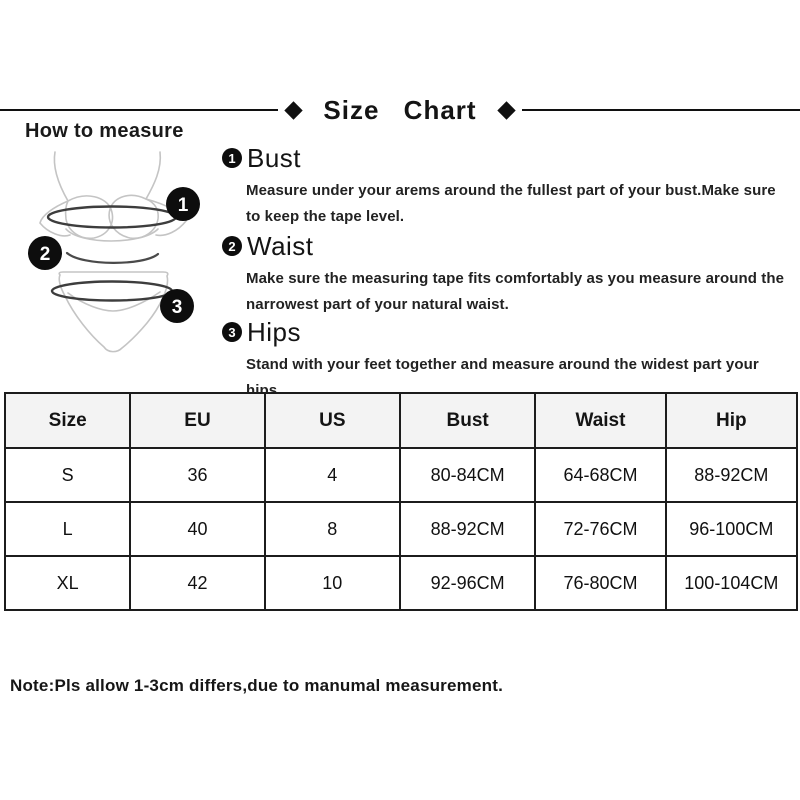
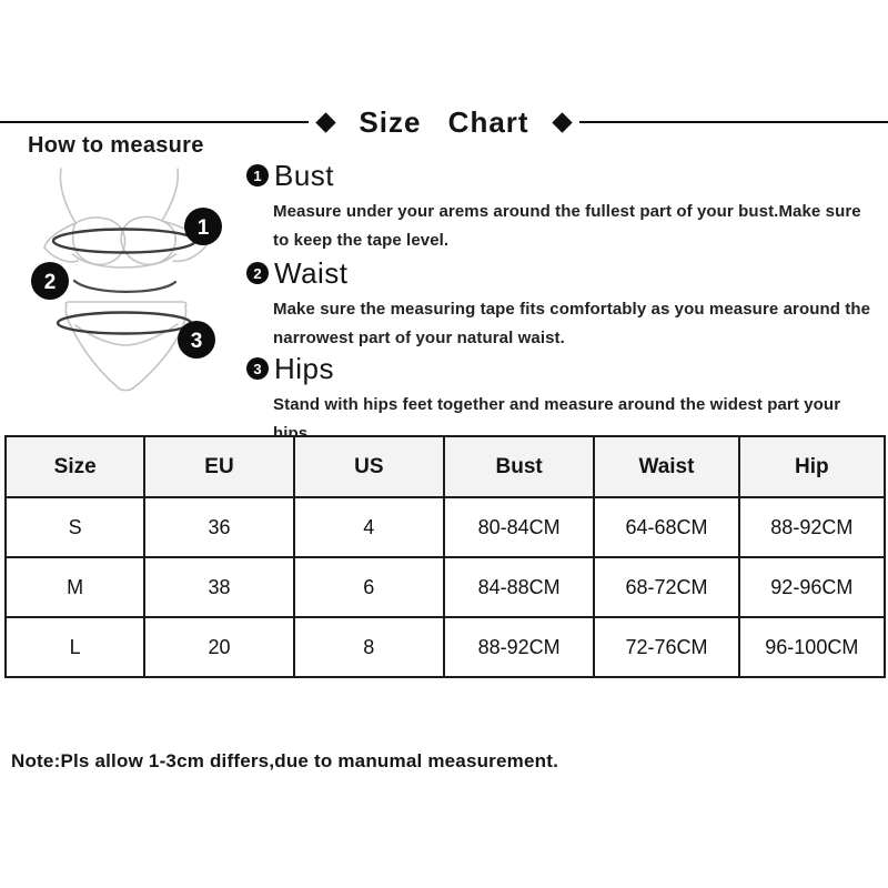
  Size Chart
  How to measure
  1
  2
  3
  1
  Bust
  Measure under your arems around the fullest part of your bust.Make sure
  to keep the tape level.
  2
  Waist
  Make sure the measuring tape fits comfortably as you measure around the
  narrowest part of your natural waist.
  3
  Hips
- Stand with your feet together and measure around the widest part your hips.
+ Stand with hips feet together and measure around the widest part your hips.
  Size	EU	US	Bust	Waist	Hip
  S	36	4	80-84CM	64-68CM	88-92CM
+ M	38	6	84-88CM	68-72CM	92-96CM
- L	40	8	88-92CM	72-76CM	96-100CM
+ L	20	8	88-92CM	72-76CM	96-100CM
- XL	42	10	92-96CM	76-80CM	100-104CM
  Note:Pls allow 1-3cm differs,due to manumal measurement.
